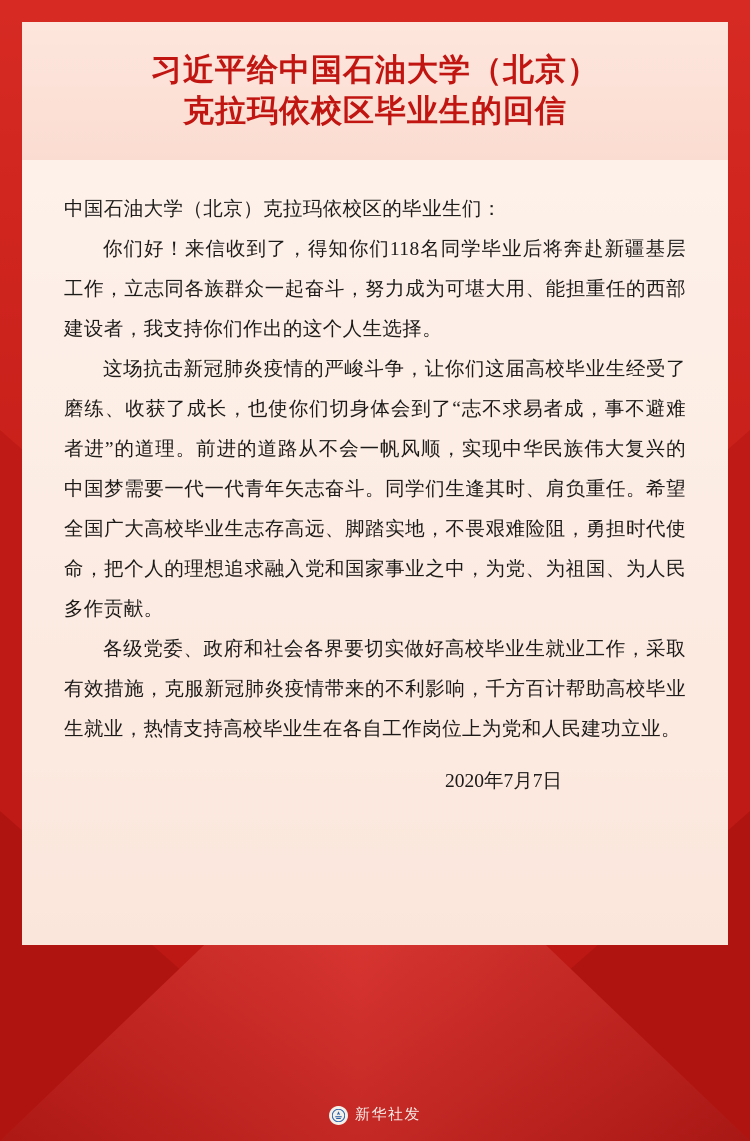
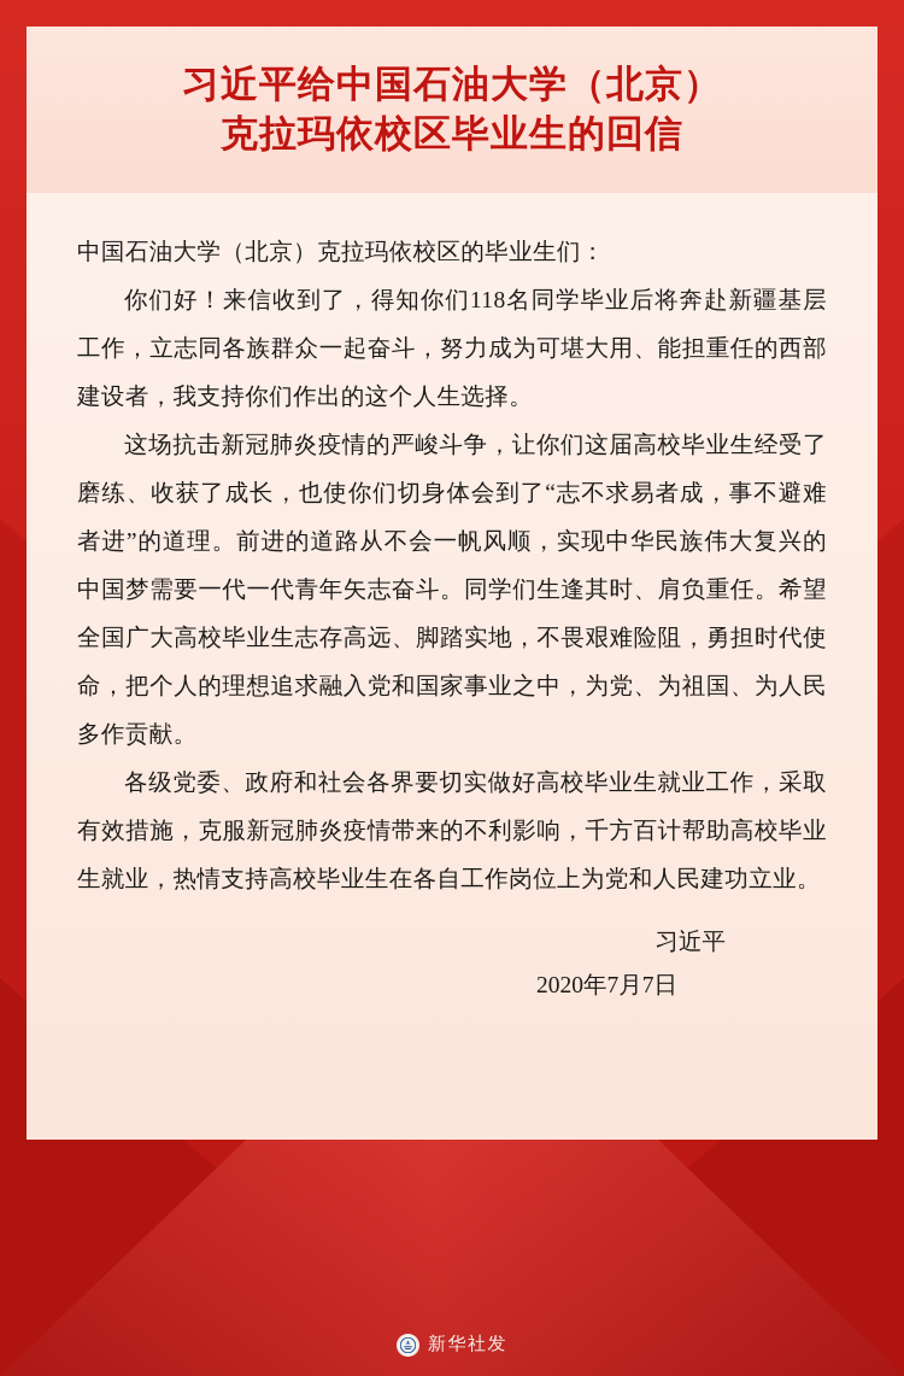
  习近平给中国石油大学（北京）
  克拉玛依校区毕业生的回信
  中国石油大学（北京）克拉玛依校区的毕业生们：
  你们好！来信收到了，得知你们118名同学毕业后将奔赴新疆基层工作，立志同各族群众一起奋斗，努力成为可堪大用、能担重任的西部建设者，我支持你们作出的这个人生选择。
  这场抗击新冠肺炎疫情的严峻斗争，让你们这届高校毕业生经受了磨练、收获了成长，也使你们切身体会到了“志不求易者成，事不避难者进”的道理。前进的道路从不会一帆风顺，实现中华民族伟大复兴的中国梦需要一代一代青年矢志奋斗。同学们生逢其时、肩负重任。希望全国广大高校毕业生志存高远、脚踏实地，不畏艰难险阻，勇担时代使命，把个人的理想追求融入党和国家事业之中，为党、为祖国、为人民多作贡献。
  各级党委、政府和社会各界要切实做好高校毕业生就业工作，采取有效措施，克服新冠肺炎疫情带来的不利影响，千方百计帮助高校毕业生就业，热情支持高校毕业生在各自工作岗位上为党和人民建功立业。
+ 习近平
  2020年7月7日
  新华社发
